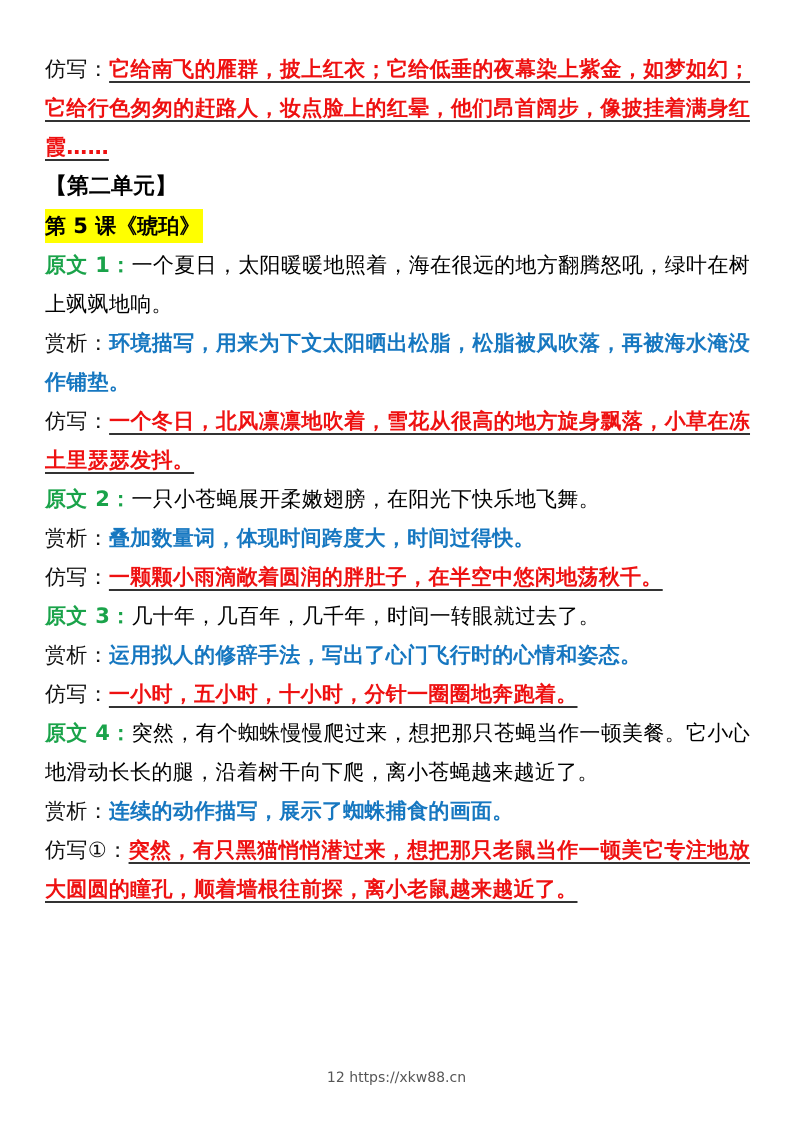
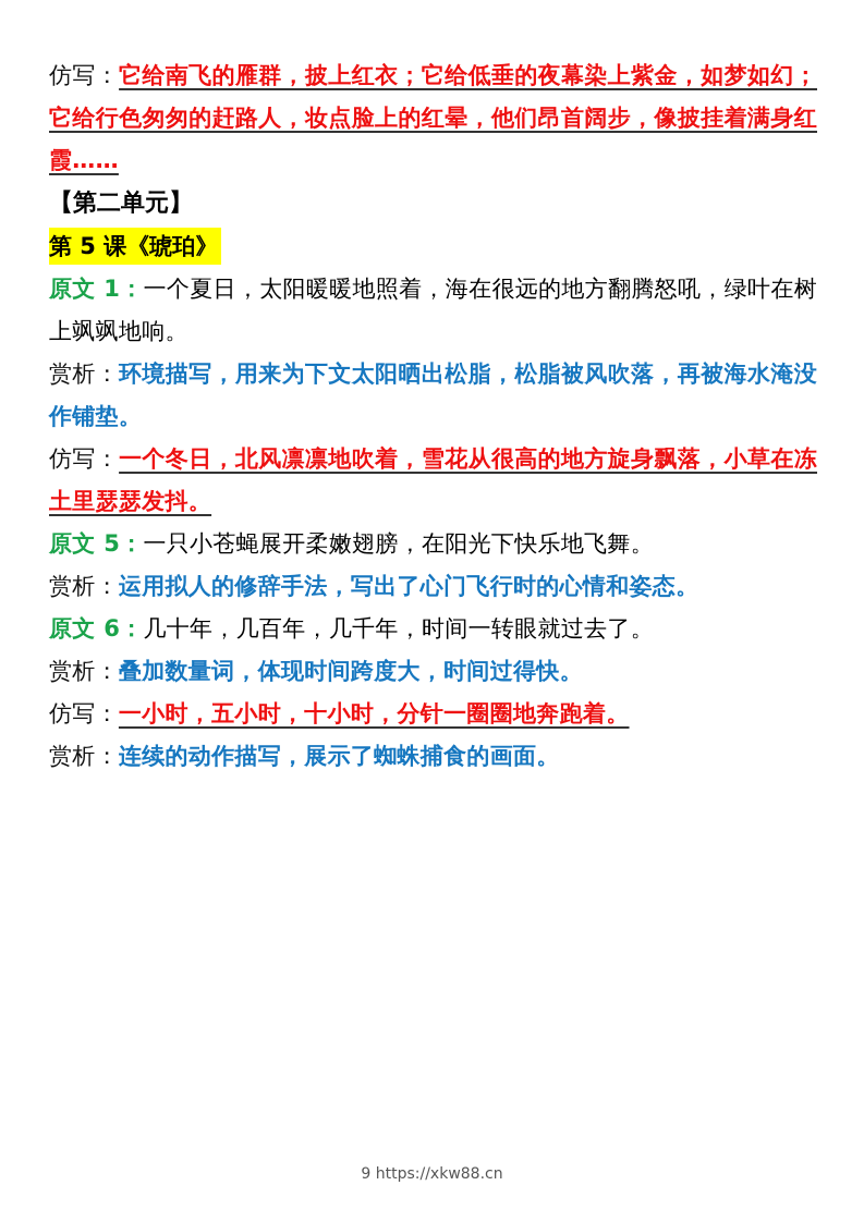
  仿写：它给南飞的雁群，披上红衣；它给低垂的夜幕染上紫金，如梦如幻；它给行色匆匆的赶路人，妆点脸上的红晕，他们昂首阔步，像披挂着满身红霞……
  【第二单元】
  第 5 课《琥珀》
  原文 1：一个夏日，太阳暖暖地照着，海在很远的地方翻腾怒吼，绿叶在树上飒飒地响。
  赏析：环境描写，用来为下文太阳晒出松脂，松脂被风吹落，再被海水淹没作铺垫。
  仿写：一个冬日，北风凛凛地吹着，雪花从很高的地方旋身飘落，小草在冻土里瑟瑟发抖。
- 原文 2：一只小苍蝇展开柔嫩翅膀，在阳光下快乐地飞舞。
+ 原文 5：一只小苍蝇展开柔嫩翅膀，在阳光下快乐地飞舞。
- 赏析：叠加数量词，体现时间跨度大，时间过得快。
+ 赏析：运用拟人的修辞手法，写出了心门飞行时的心情和姿态。
- 仿写：一颗颗小雨滴敞着圆润的胖肚子，在半空中悠闲地荡秋千。
- 原文 3：几十年，几百年，几千年，时间一转眼就过去了。
+ 原文 6：几十年，几百年，几千年，时间一转眼就过去了。
- 赏析：运用拟人的修辞手法，写出了心门飞行时的心情和姿态。
+ 赏析：叠加数量词，体现时间跨度大，时间过得快。
  仿写：一小时，五小时，十小时，分针一圈圈地奔跑着。
- 原文 4：突然，有个蜘蛛慢慢爬过来，想把那只苍蝇当作一顿美餐。它小心地滑动长长的腿，沿着树干向下爬，离小苍蝇越来越近了。
  赏析：连续的动作描写，展示了蜘蛛捕食的画面。
- 仿写①：突然，有只黑猫悄悄潜过来，想把那只老鼠当作一顿美它专注地放大圆圆的瞳孔，顺着墙根往前探，离小老鼠越来越近了。
- 12 https://xkw88.cn
+ 9 https://xkw88.cn
